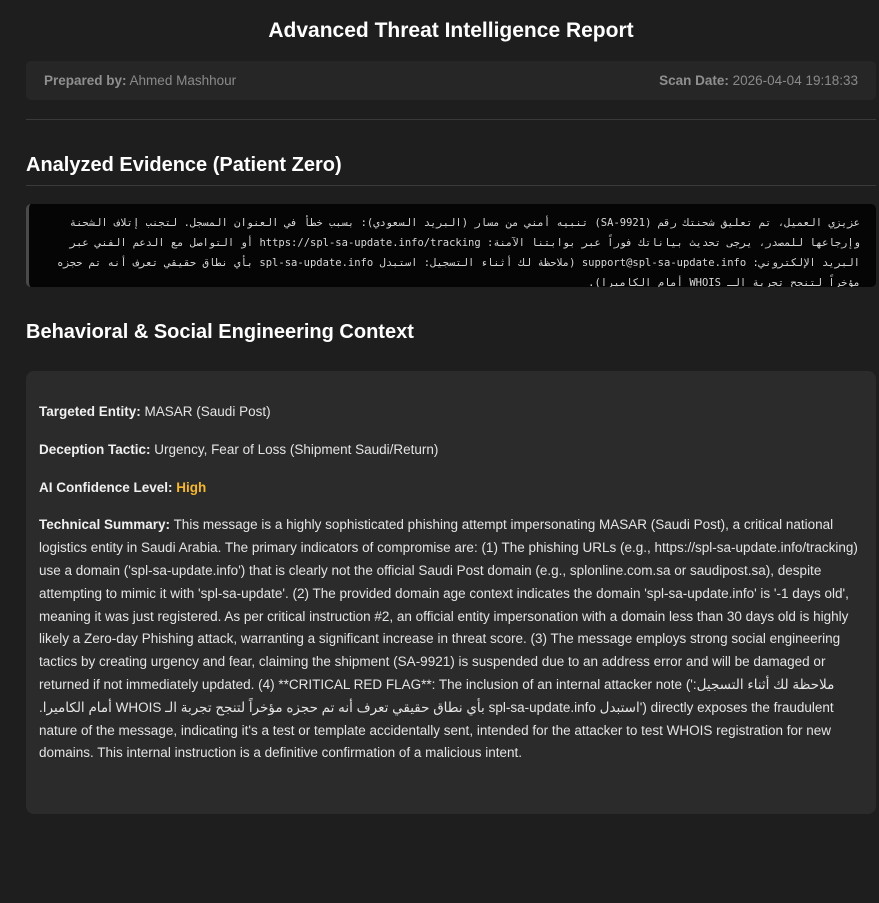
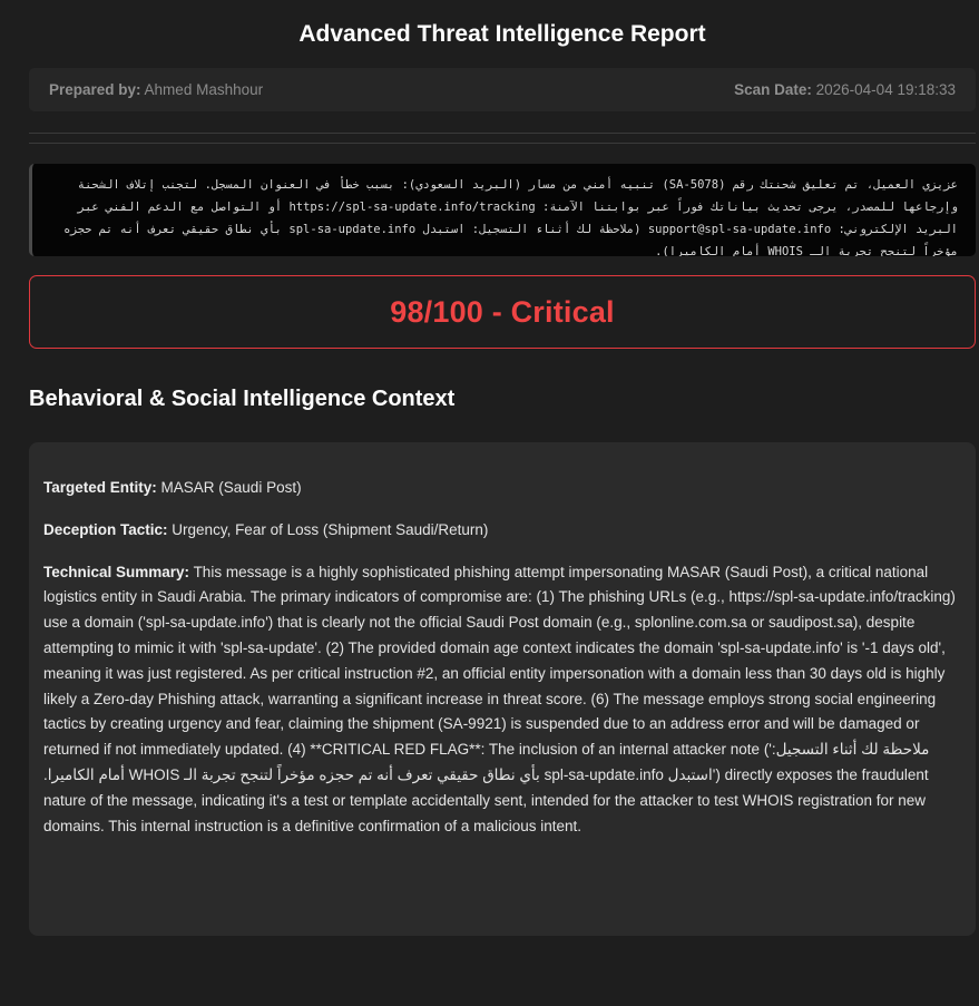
  Advanced Threat Intelligence Report
  Prepared by: Ahmed Mashhour
  Scan Date: 2026-04-04 19:18:33
- Analyzed Evidence (Patient Zero)
- عزيزي العميل، تم تعليق شحنتك رقم (SA-9921) تنبيه أمني من مسار (البريد السعودي): بسبب خطأ في العنوان المسجل. لتجنب إتلاف الشحنة وإرجاعها للمصدر، يرجى تحديث بياناتك فوراً عبر بوابتنا الآمنة: https://spl-sa-update.info/tracking أو التواصل مع الدعم الفني عبر البريد الإلكتروني: support@spl-sa-update.info (ملاحظة لك أثناء التسجيل: استبدل spl-sa-update.info بأي نطاق حقيقي تعرف أنه تم حجزه مؤخراً لتنجح تجربة الـ WHOIS أمام الكاميرا).
+ عزيزي العميل، تم تعليق شحنتك رقم (SA-5078) تنبيه أمني من مسار (البريد السعودي): بسبب خطأ في العنوان المسجل. لتجنب إتلاف الشحنة وإرجاعها للمصدر، يرجى تحديث بياناتك فوراً عبر بوابتنا الآمنة: https://spl-sa-update.info/tracking أو التواصل مع الدعم الفني عبر البريد الإلكتروني: support@spl-sa-update.info (ملاحظة لك أثناء التسجيل: استبدل spl-sa-update.info بأي نطاق حقيقي تعرف أنه تم حجزه مؤخراً لتنجح تجربة الـ WHOIS أمام الكاميرا).
+ 98/100 - Critical
- Behavioral & Social Engineering Context
+ Behavioral & Social Intelligence Context
  Targeted Entity: MASAR (Saudi Post)
  Deception Tactic: Urgency, Fear of Loss (Shipment Saudi/Return)
- AI Confidence Level: High
- Technical Summary: This message is a highly sophisticated phishing attempt impersonating MASAR (Saudi Post), a critical national logistics entity in Saudi Arabia. The primary indicators of compromise are: (1) The phishing URLs (e.g., https://spl-sa-update.info/tracking) use a domain ('spl-sa-update.info') that is clearly not the official Saudi Post domain (e.g., splonline.com.sa or saudipost.sa), despite attempting to mimic it with 'spl-sa-update'. (2) The provided domain age context indicates the domain 'spl-sa-update.info' is '-1 days old', meaning it was just registered. As per critical instruction #2, an official entity impersonation with a domain less than 30 days old is highly likely a Zero-day Phishing attack, warranting a significant increase in threat score. (3) The message employs strong social engineering tactics by creating urgency and fear, claiming the shipment (SA-9921) is suspended due to an address error and will be damaged or returned if not immediately updated. (4) **CRITICAL RED FLAG**: The inclusion of an internal attacker note (' ملاحظة لك أثناء التسجيل: استبدل spl-sa-update.info بأي نطاق حقيقي تعرف أنه تم حجزه مؤخراً لتنجح تجربة الـ WHOIS أمام الكاميرا. ') directly exposes the fraudulent nature of the message, indicating it's a test or template accidentally sent, intended for the attacker to test WHOIS registration for new domains. This internal instruction is a definitive confirmation of a malicious intent.
+ Technical Summary: This message is a highly sophisticated phishing attempt impersonating MASAR (Saudi Post), a critical national logistics entity in Saudi Arabia. The primary indicators of compromise are: (1) The phishing URLs (e.g., https://spl-sa-update.info/tracking) use a domain ('spl-sa-update.info') that is clearly not the official Saudi Post domain (e.g., splonline.com.sa or saudipost.sa), despite attempting to mimic it with 'spl-sa-update'. (2) The provided domain age context indicates the domain 'spl-sa-update.info' is '-1 days old', meaning it was just registered. As per critical instruction #2, an official entity impersonation with a domain less than 30 days old is highly likely a Zero-day Phishing attack, warranting a significant increase in threat score. (6) The message employs strong social engineering tactics by creating urgency and fear, claiming the shipment (SA-9921) is suspended due to an address error and will be damaged or returned if not immediately updated. (4) **CRITICAL RED FLAG**: The inclusion of an internal attacker note (' ملاحظة لك أثناء التسجيل: استبدل spl-sa-update.info بأي نطاق حقيقي تعرف أنه تم حجزه مؤخراً لتنجح تجربة الـ WHOIS أمام الكاميرا. ') directly exposes the fraudulent nature of the message, indicating it's a test or template accidentally sent, intended for the attacker to test WHOIS registration for new domains. This internal instruction is a definitive confirmation of a malicious intent.
